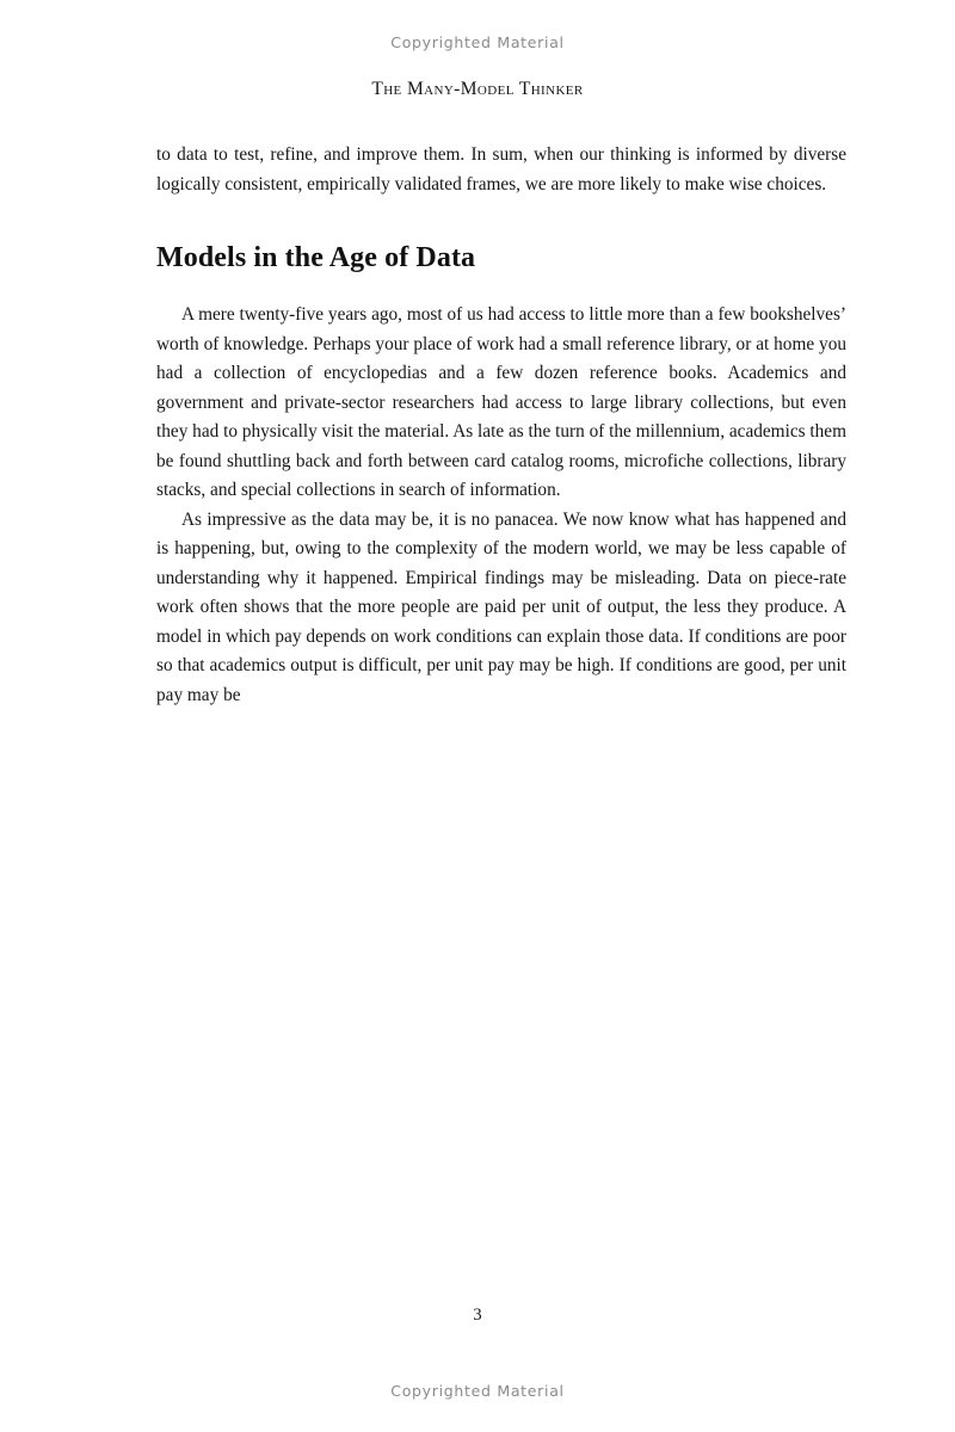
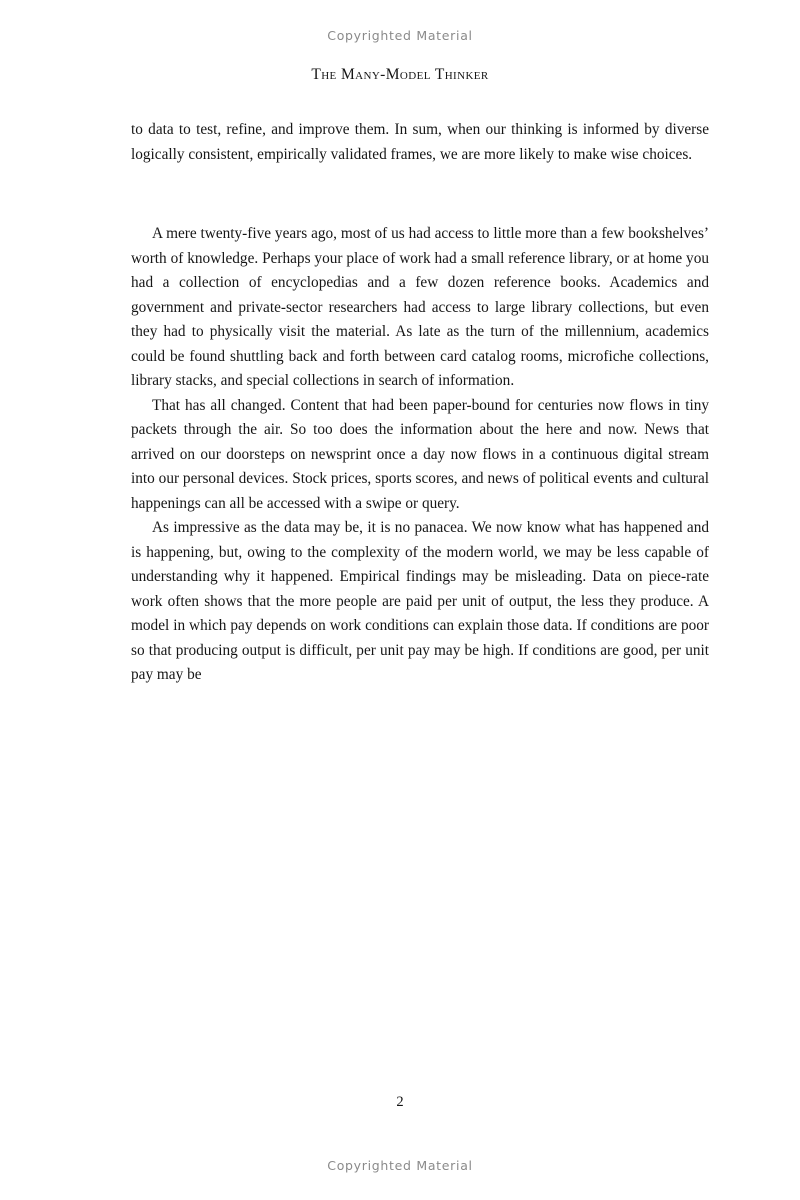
  Copyrighted Material
  The Many-Model Thinker
  to data to test, refine, and improve them. In sum, when our thinking is informed by diverse logically consistent, empirically validated frames, we are more likely to make wise choices.
- Models in the Age of Data
- A mere twenty-five years ago, most of us had access to little more than a few bookshelves’ worth of knowledge. Perhaps your place of work had a small reference library, or at home you had a collection of encyclopedias and a few dozen reference books. Academics and government and private-sector researchers had access to large library collections, but even they had to physically visit the material. As late as the turn of the millennium, academics them be found shuttling back and forth between card catalog rooms, microfiche collections, library stacks, and special collections in search of information.
+ A mere twenty-five years ago, most of us had access to little more than a few bookshelves’ worth of knowledge. Perhaps your place of work had a small reference library, or at home you had a collection of encyclopedias and a few dozen reference books. Academics and government and private-sector researchers had access to large library collections, but even they had to physically visit the material. As late as the turn of the millennium, academics could be found shuttling back and forth between card catalog rooms, microfiche collections, library stacks, and special collections in search of information.
+ That has all changed. Content that had been paper-bound for centuries now flows in tiny packets through the air. So too does the information about the here and now. News that arrived on our doorsteps on newsprint once a day now flows in a continuous digital stream into our personal devices. Stock prices, sports scores, and news of political events and cultural happenings can all be accessed with a swipe or query.
- As impressive as the data may be, it is no panacea. We now know what has happened and is happening, but, owing to the complexity of the modern world, we may be less capable of understanding why it happened. Empirical findings may be misleading. Data on piece-rate work often shows that the more people are paid per unit of output, the less they produce. A model in which pay depends on work conditions can explain those data. If conditions are poor so that academics output is difficult, per unit pay may be high. If conditions are good, per unit pay may be
+ As impressive as the data may be, it is no panacea. We now know what has happened and is happening, but, owing to the complexity of the modern world, we may be less capable of understanding why it happened. Empirical findings may be misleading. Data on piece-rate work often shows that the more people are paid per unit of output, the less they produce. A model in which pay depends on work conditions can explain those data. If conditions are poor so that producing output is difficult, per unit pay may be high. If conditions are good, per unit pay may be
- 3
+ 2
  Copyrighted Material
